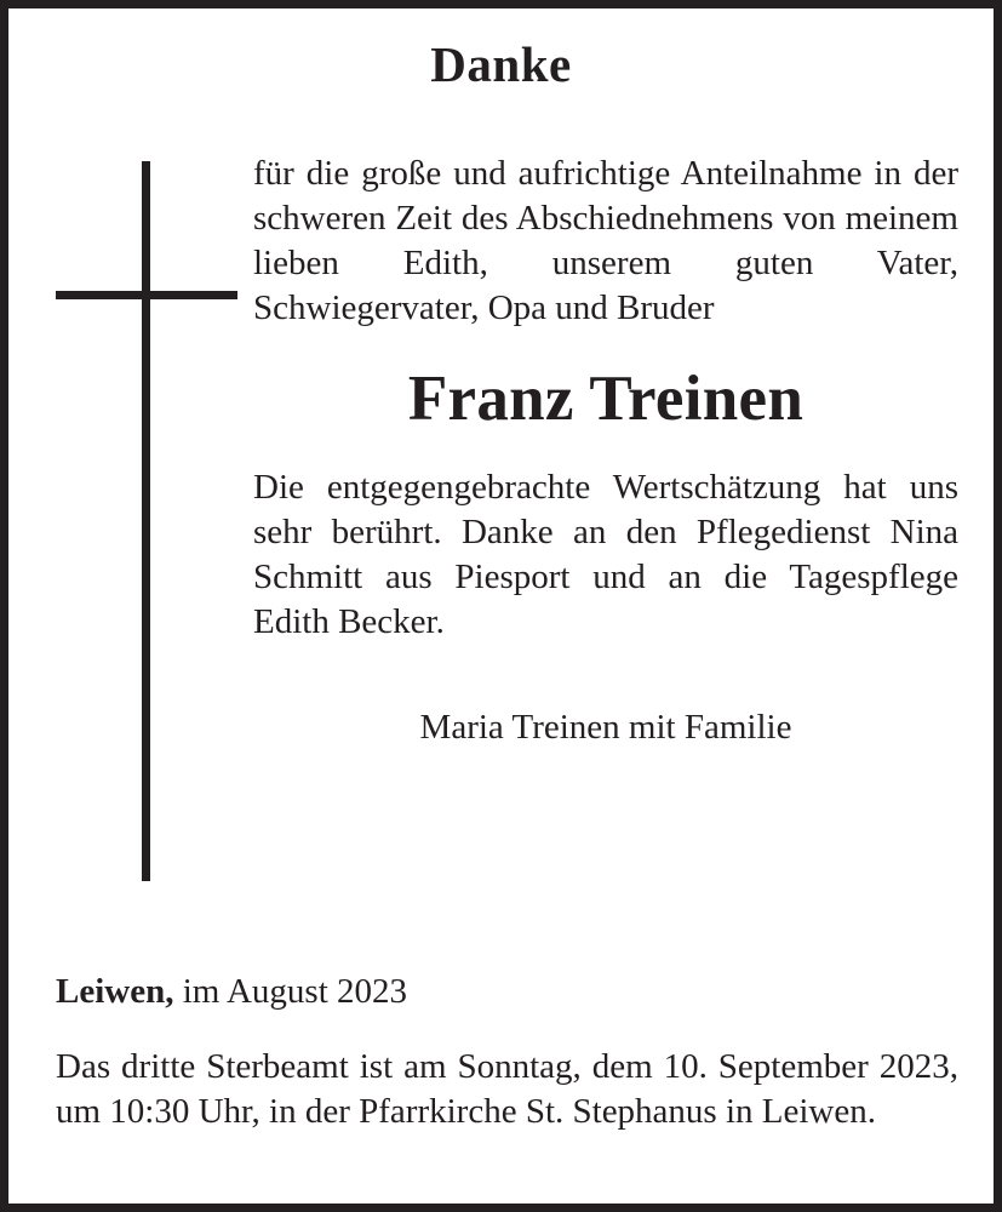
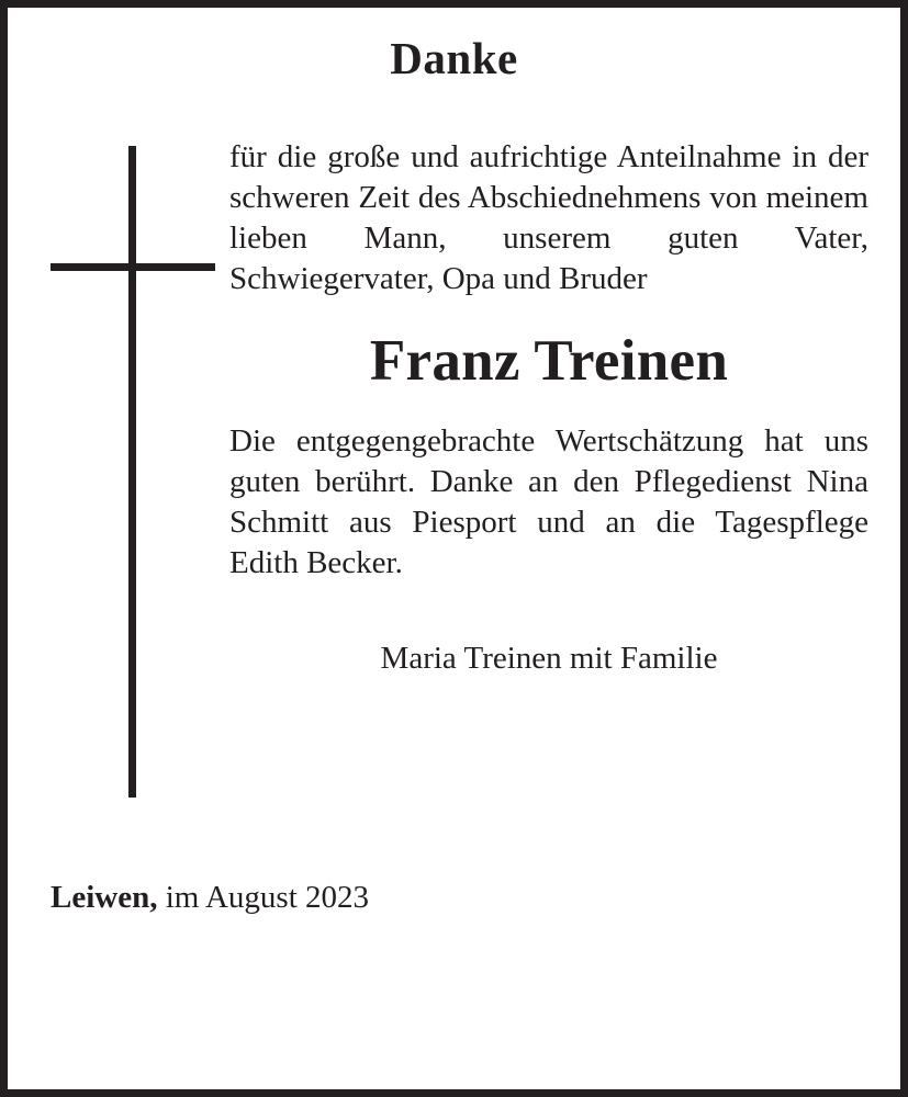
  Danke
- für die große und aufrichtige Anteilnahme in der schweren Zeit des Abschiednehmens von meinem lieben Edith, unserem guten Vater, Schwiegervater, Opa und Bruder
+ für die große und aufrichtige Anteilnahme in der schweren Zeit des Abschiednehmens von meinem lieben Mann, unserem guten Vater, Schwiegervater, Opa und Bruder
  Franz Treinen
- Die entgegengebrachte Wertschätzung hat uns sehr berührt. Danke an den Pflegedienst Nina Schmitt aus Piesport und an die Tagespflege Edith Becker.
+ Die entgegengebrachte Wertschätzung hat uns guten berührt. Danke an den Pflegedienst Nina Schmitt aus Piesport und an die Tagespflege Edith Becker.
  Maria Treinen mit Familie
  Leiwen, im August 2023
- Das dritte Sterbeamt ist am Sonntag, dem 10. September 2023, um 10:30 Uhr, in der Pfarrkirche St. Stephanus in Leiwen.
